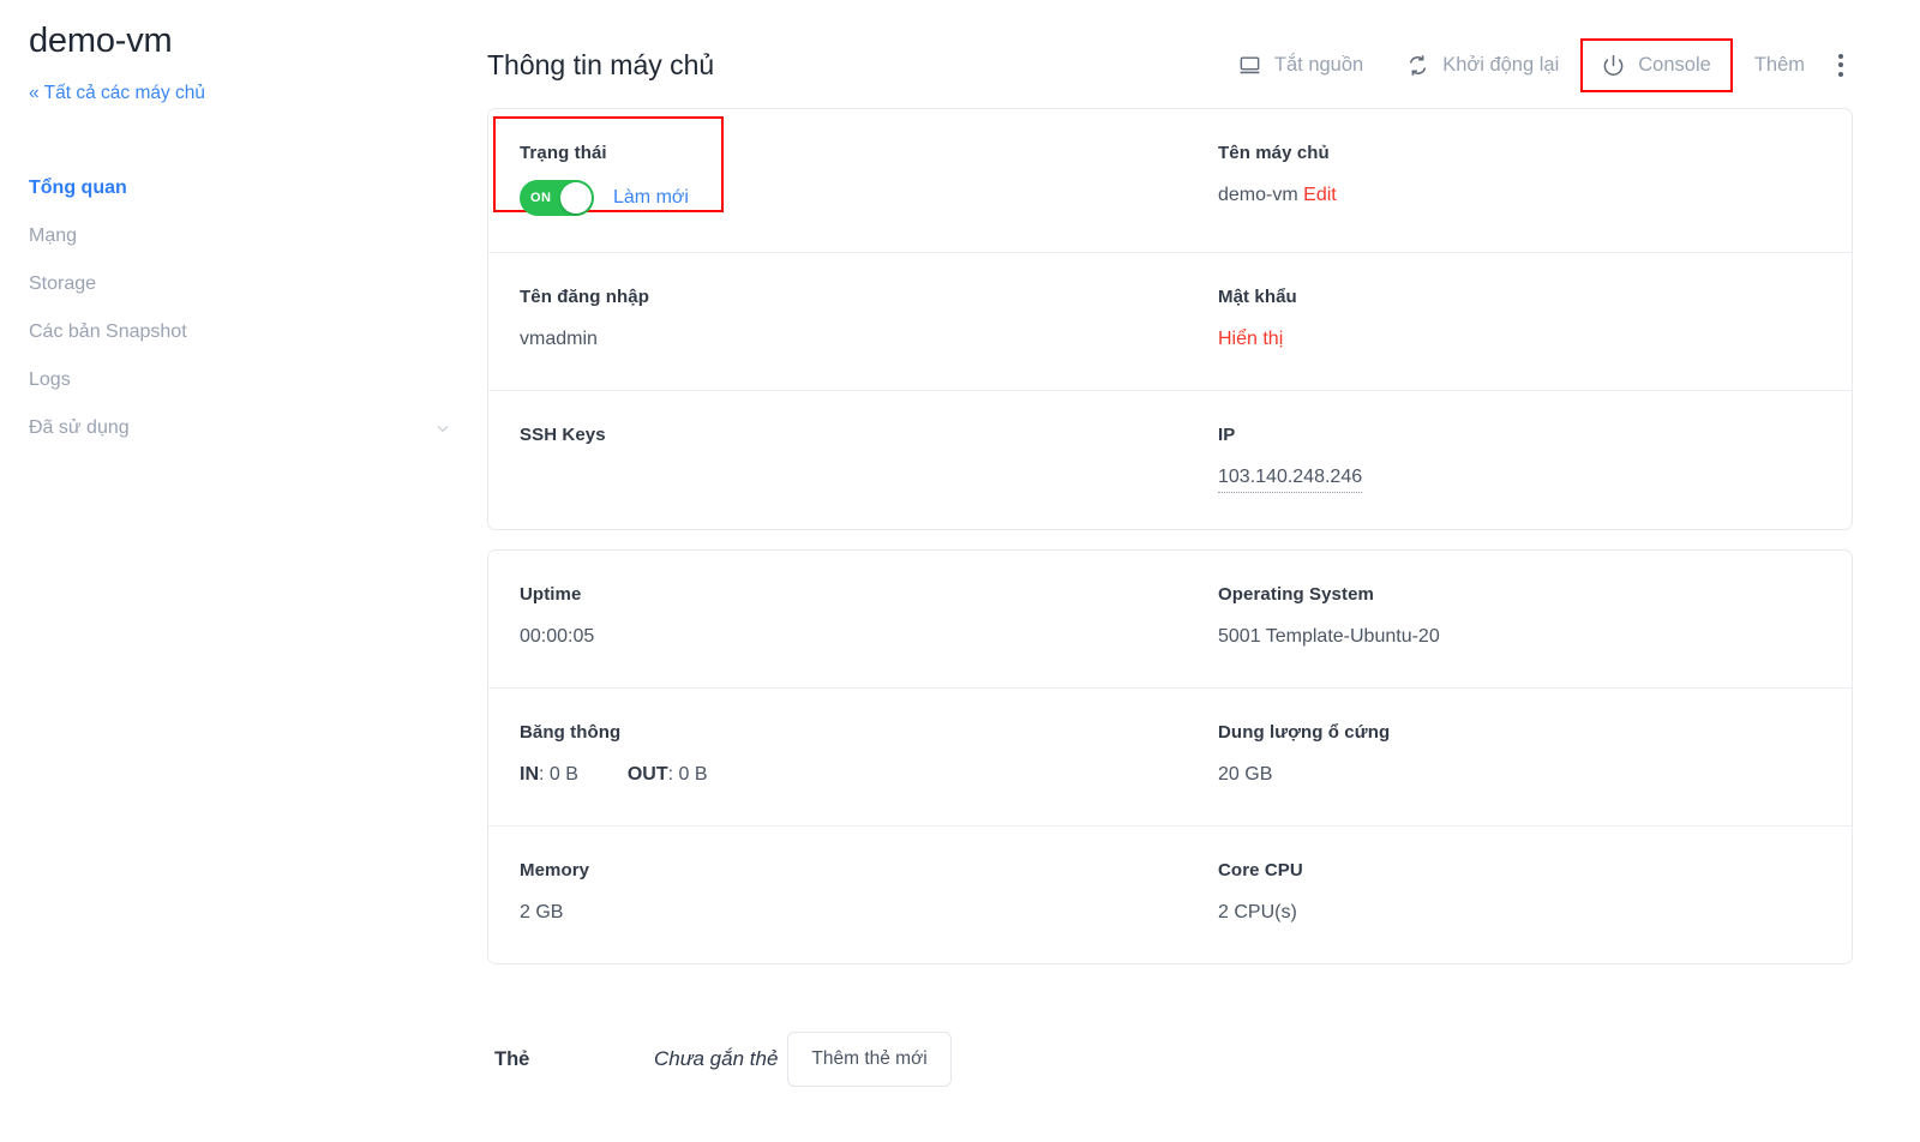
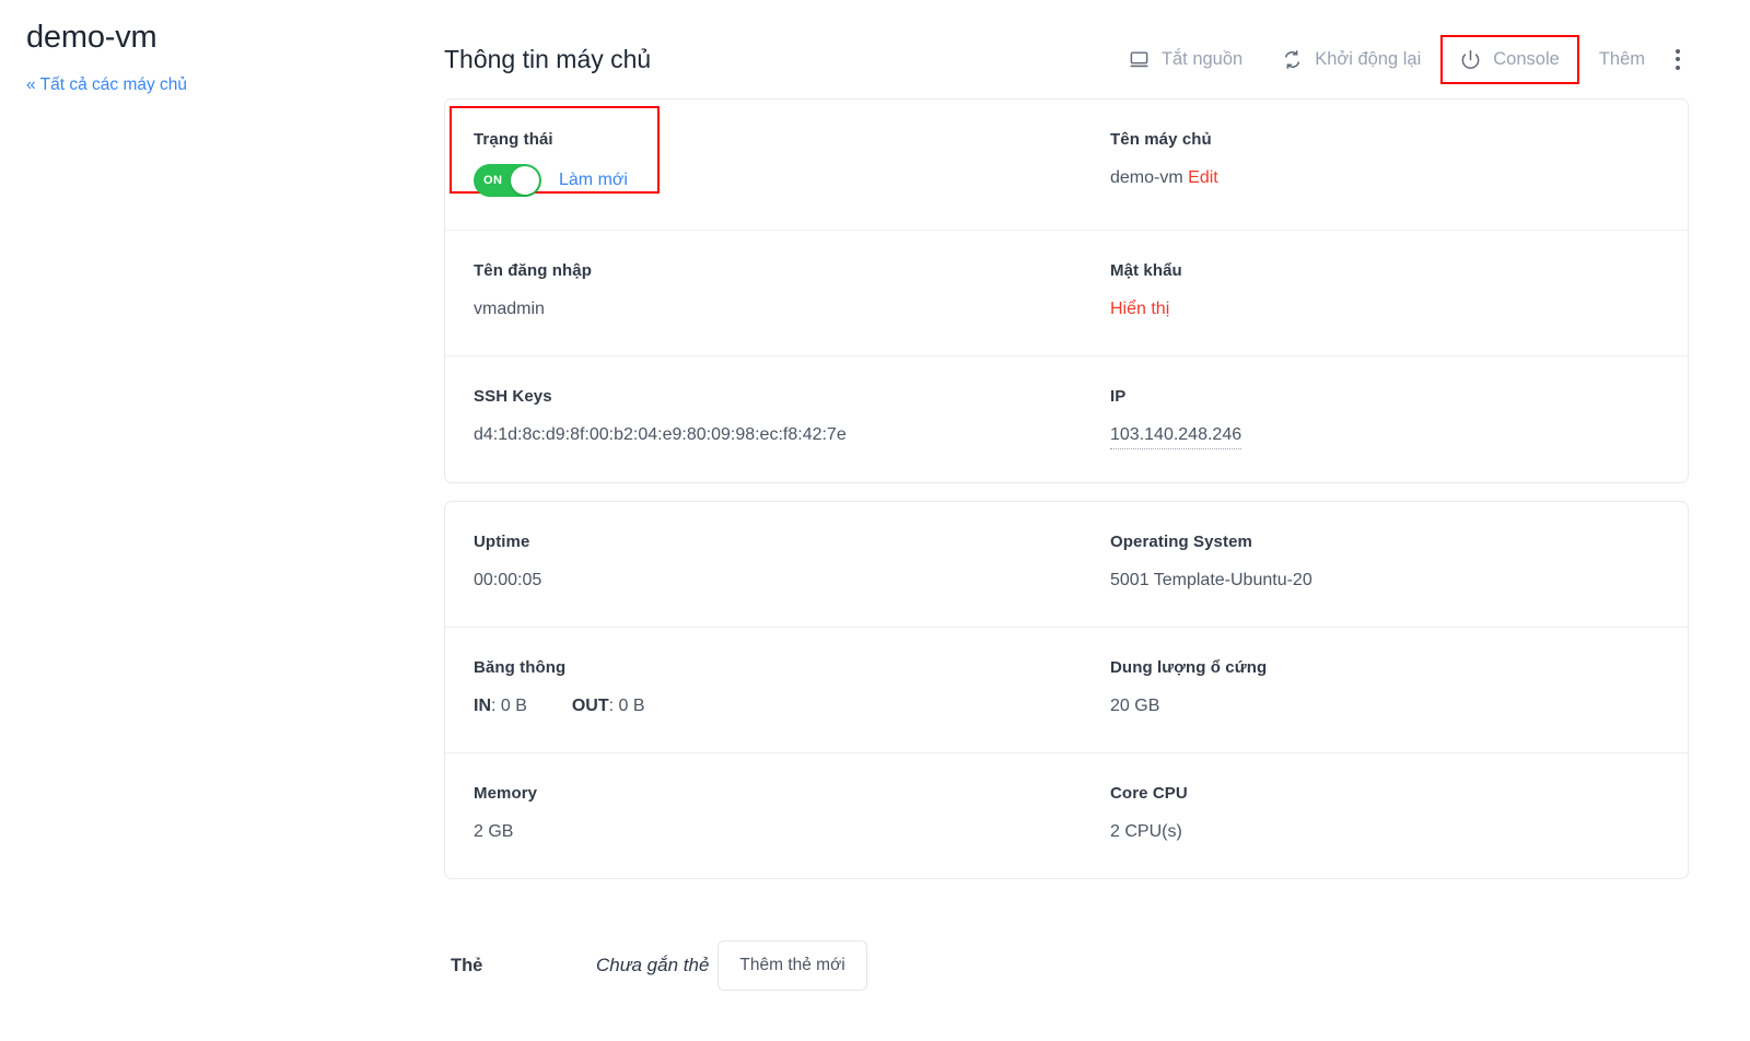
  demo-vm
  « Tất cả các máy chủ
- Tổng quan
- Mạng
- Storage
- Các bản Snapshot
- Logs
- Đã sử dụng
  Thông tin máy chủ
  Tắt nguồn
  Khởi động lại
  Console
  Thêm
  Trạng thái
  ON
  Làm mới
  Tên máy chủ
  demo-vm Edit
  Tên đăng nhập
  vmadmin
  Mật khẩu
  Hiển thị
  SSH Keys
+ d4:1d:8c:d9:8f:00:b2:04:e9:80:09:98:ec:f8:42:7e
  IP
  103.140.248.246
  Uptime
  00:00:05
  Operating System
  5001 Template-Ubuntu-20
  Băng thông
  IN: 0 B OUT: 0 B
  Dung lượng ổ cứng
  20 GB
  Memory
  2 GB
  Core CPU
  2 CPU(s)
  Thẻ
  Chưa gắn thẻ
  Thêm thẻ mới
